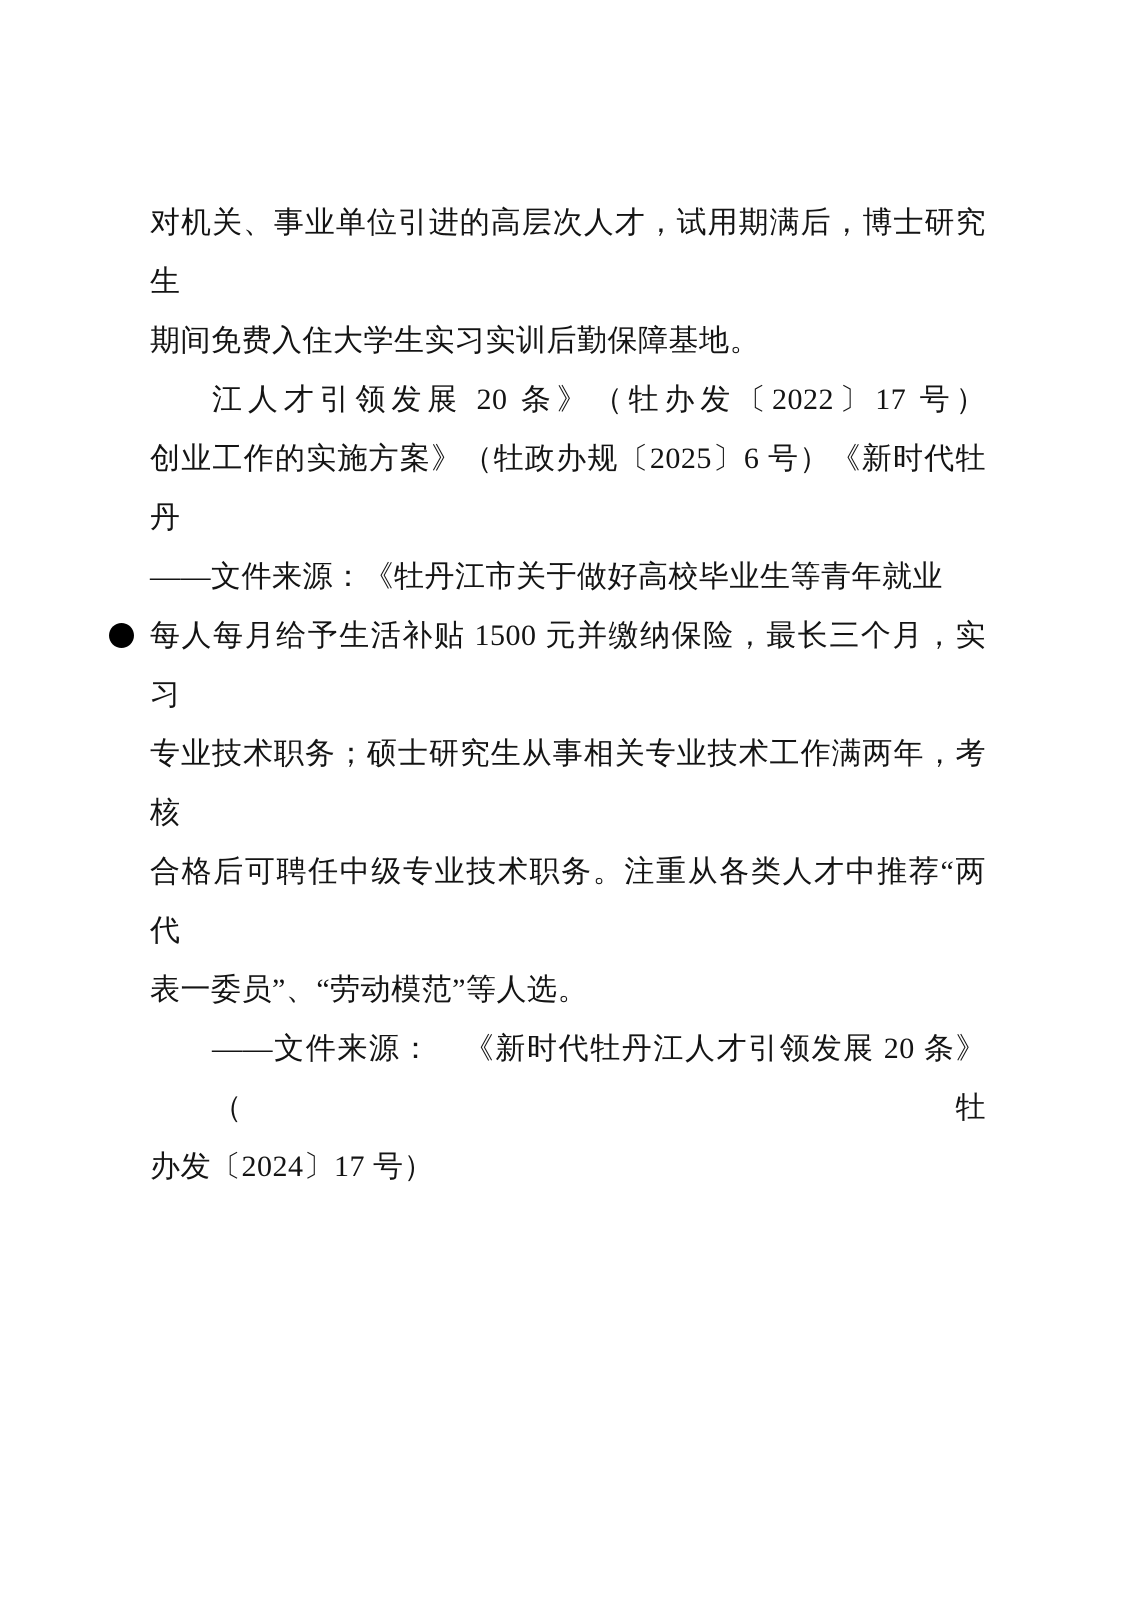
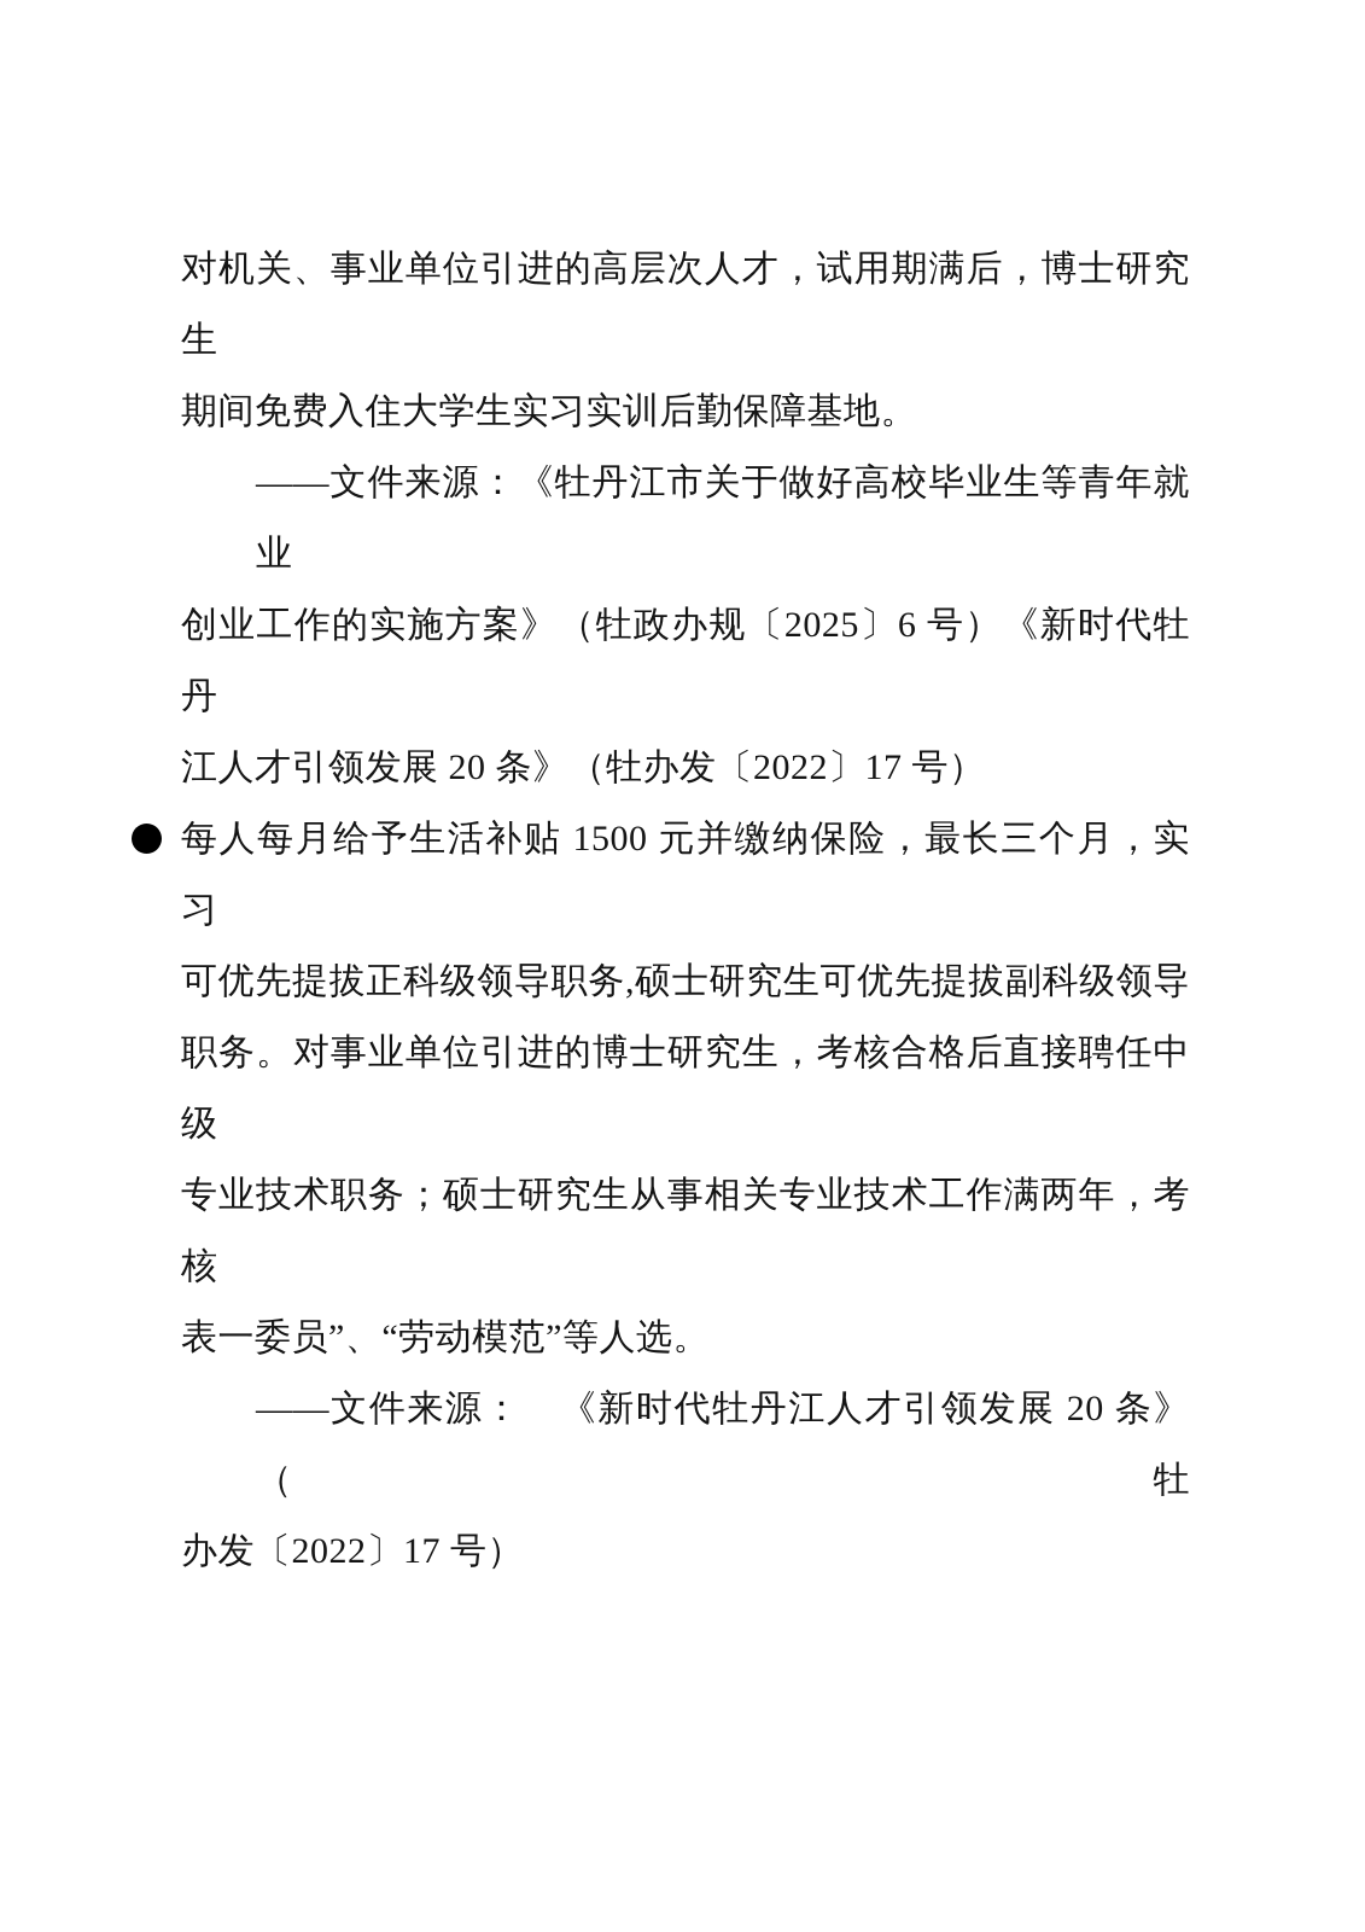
  对机关、事业单位引进的高层次人才，试用期满后，博士研究生
  期间免费入住大学生实习实训后勤保障基地。
- 江人才引领发展 20 条》（牡办发〔2022〕17 号）
+ ——文件来源：《牡丹江市关于做好高校毕业生等青年就业
  创业工作的实施方案》（牡政办规〔2025〕6 号）《新时代牡丹
- ——文件来源：《牡丹江市关于做好高校毕业生等青年就业
+ 江人才引领发展 20 条》（牡办发〔2022〕17 号）
  每人每月给予生活补贴 1500 元并缴纳保险，最长三个月，实习
+ 可优先提拔正科级领导职务,硕士研究生可优先提拔副科级领导
+ 职务。对事业单位引进的博士研究生，考核合格后直接聘任中级
  专业技术职务；硕士研究生从事相关专业技术工作满两年，考核
- 合格后可聘任中级专业技术职务。注重从各类人才中推荐“两代
  表一委员”、“劳动模范”等人选。
  ——文件来源： 《新时代牡丹江人才引领发展 20 条》（牡
- 办发〔2024〕17 号）
+ 办发〔2022〕17 号）
